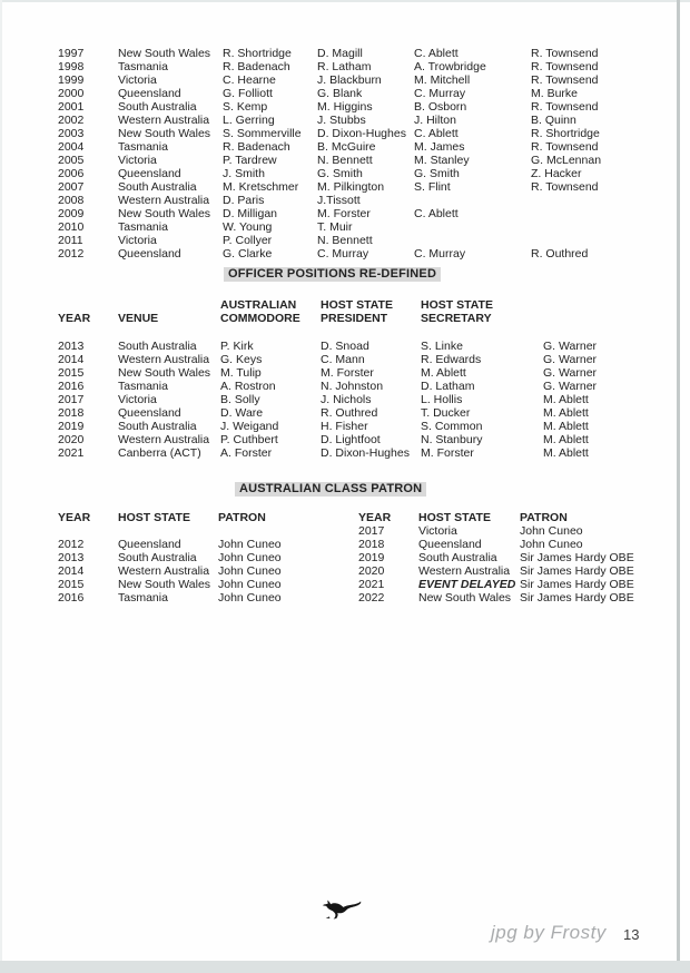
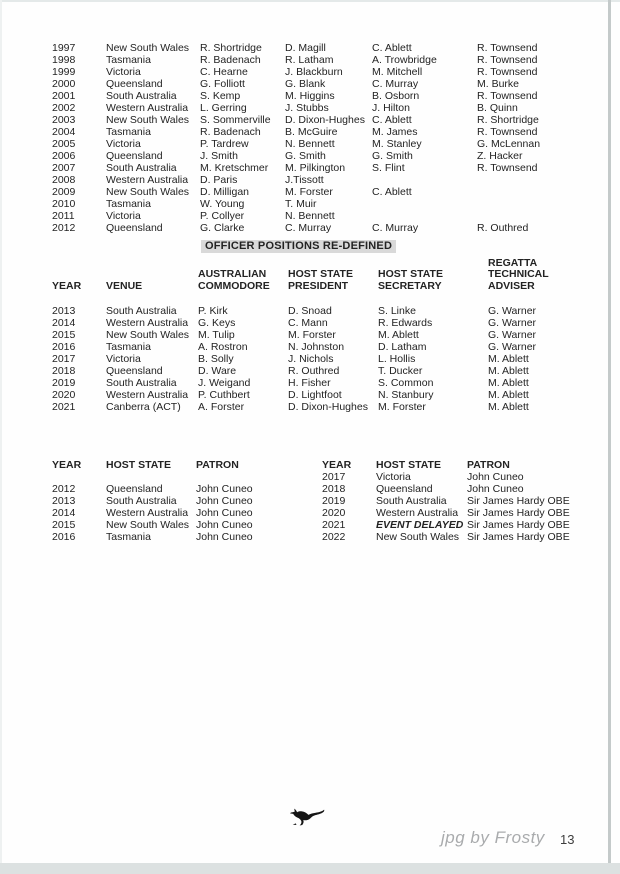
  1997
  New South Wales
  R. Shortridge
  D. Magill
  C. Ablett
  R. Townsend
  1998
  Tasmania
  R. Badenach
  R. Latham
  A. Trowbridge
  R. Townsend
  1999
  Victoria
  C. Hearne
  J. Blackburn
  M. Mitchell
  R. Townsend
  2000
  Queensland
  G. Folliott
  G. Blank
  C. Murray
  M. Burke
  2001
  South Australia
  S. Kemp
  M. Higgins
  B. Osborn
  R. Townsend
  2002
  Western Australia
  L. Gerring
  J. Stubbs
  J. Hilton
  B. Quinn
  2003
  New South Wales
  S. Sommerville
  D. Dixon-Hughes
  C. Ablett
  R. Shortridge
  2004
  Tasmania
  R. Badenach
  B. McGuire
  M. James
  R. Townsend
  2005
  Victoria
  P. Tardrew
  N. Bennett
  M. Stanley
  G. McLennan
  2006
  Queensland
  J. Smith
  G. Smith
  G. Smith
  Z. Hacker
  2007
  South Australia
  M. Kretschmer
  M. Pilkington
  S. Flint
  R. Townsend
  2008
  Western Australia
  D. Paris
  J.Tissott
  2009
  New South Wales
  D. Milligan
  M. Forster
  C. Ablett
  2010
  Tasmania
  W. Young
  T. Muir
  2011
  Victoria
  P. Collyer
  N. Bennett
  2012
  Queensland
  G. Clarke
  C. Murray
  C. Murray
  R. Outhred
  OFFICER POSITIONS RE-DEFINED
  YEAR
  VENUE
  AUSTRALIAN
  COMMODORE
  HOST STATE
  PRESIDENT
  HOST STATE
  SECRETARY
+ REGATTA
+ TECHNICAL
+ ADVISER
  2013
  South Australia
  P. Kirk
  D. Snoad
  S. Linke
  G. Warner
  2014
  Western Australia
  G. Keys
  C. Mann
  R. Edwards
  G. Warner
  2015
  New South Wales
  M. Tulip
  M. Forster
  M. Ablett
  G. Warner
  2016
  Tasmania
  A. Rostron
  N. Johnston
  D. Latham
  G. Warner
  2017
  Victoria
  B. Solly
  J. Nichols
  L. Hollis
  M. Ablett
  2018
  Queensland
  D. Ware
  R. Outhred
  T. Ducker
  M. Ablett
  2019
  South Australia
  J. Weigand
  H. Fisher
  S. Common
  M. Ablett
  2020
  Western Australia
  P. Cuthbert
  D. Lightfoot
  N. Stanbury
  M. Ablett
  2021
  Canberra (ACT)
  A. Forster
  D. Dixon-Hughes
  M. Forster
  M. Ablett
- AUSTRALIAN CLASS PATRON
  YEAR
  HOST STATE
  PATRON
  YEAR
  HOST STATE
  PATRON
  2012
  Queensland
  John Cuneo
  2013
  South Australia
  John Cuneo
  2014
  Western Australia
  John Cuneo
  2015
  New South Wales
  John Cuneo
  2016
  Tasmania
  John Cuneo
  2017
  Victoria
  John Cuneo
  2018
  Queensland
  John Cuneo
  2019
  South Australia
  Sir James Hardy OBE
  2020
  Western Australia
  Sir James Hardy OBE
  2021
  EVENT DELAYED
  Sir James Hardy OBE
  2022
  New South Wales
  Sir James Hardy OBE
  jpg by Frosty
  13
